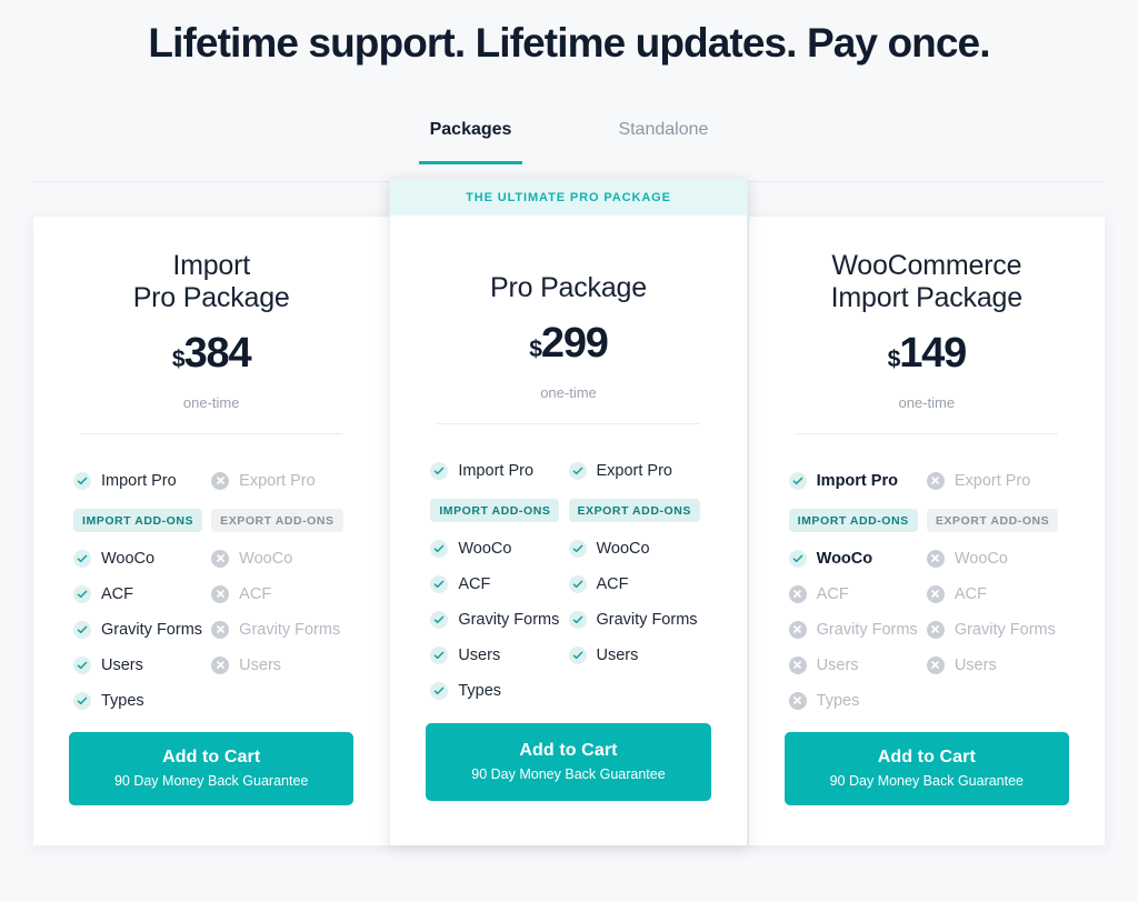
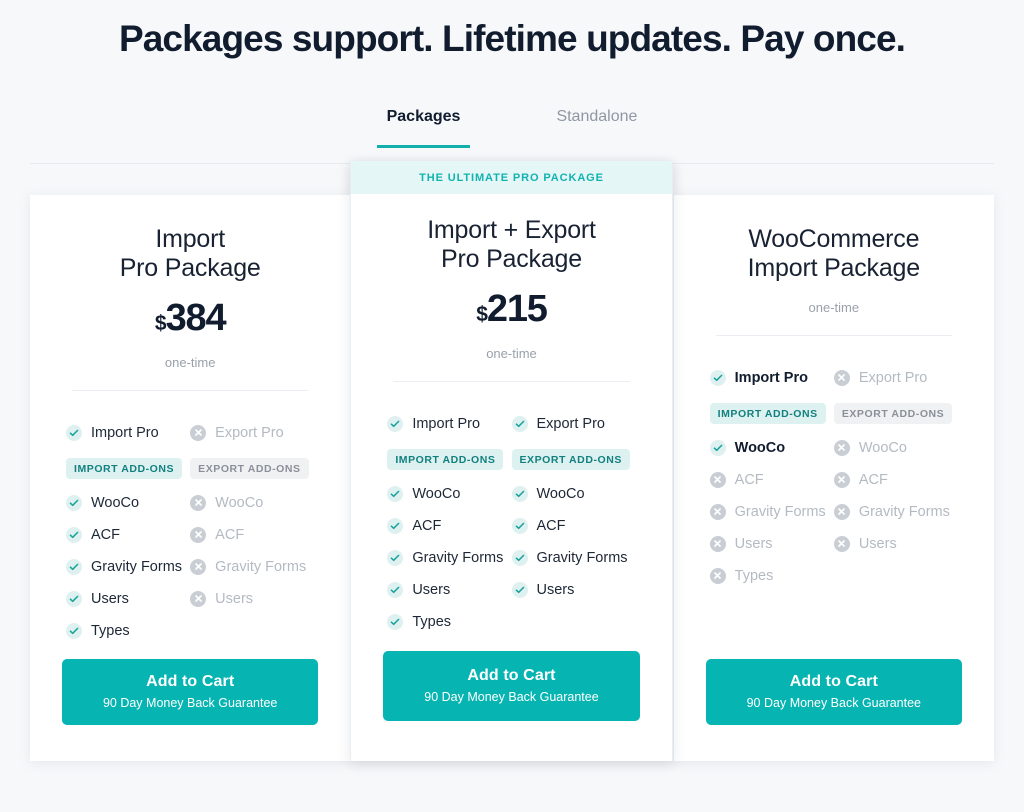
- Lifetime support. Lifetime updates. Pay once.
+ Packages support. Lifetime updates. Pay once.
  Packages
  Standalone
  Import
  Pro Package
  $384
  one-time
  Import Pro
  IMPORT ADD-ONS
  WooCo
  ACF
  Gravity Forms
  Users
  Types
  Export Pro
  EXPORT ADD-ONS
  WooCo
  ACF
  Gravity Forms
  Users
  Add to Cart
  90 Day Money Back Guarantee
  THE ULTIMATE PRO PACKAGE
+ Import + Export
  Pro Package
- $299
+ $215
  one-time
  Import Pro
  IMPORT ADD-ONS
  WooCo
  ACF
  Gravity Forms
  Users
  Types
  Export Pro
  EXPORT ADD-ONS
  WooCo
  ACF
  Gravity Forms
  Users
  Add to Cart
  90 Day Money Back Guarantee
  WooCommerce
  Import Package
- $149
  one-time
  Import Pro
  IMPORT ADD-ONS
  WooCo
  ACF
  Gravity Forms
  Users
  Types
  Export Pro
  EXPORT ADD-ONS
  WooCo
  ACF
  Gravity Forms
  Users
  Add to Cart
  90 Day Money Back Guarantee
